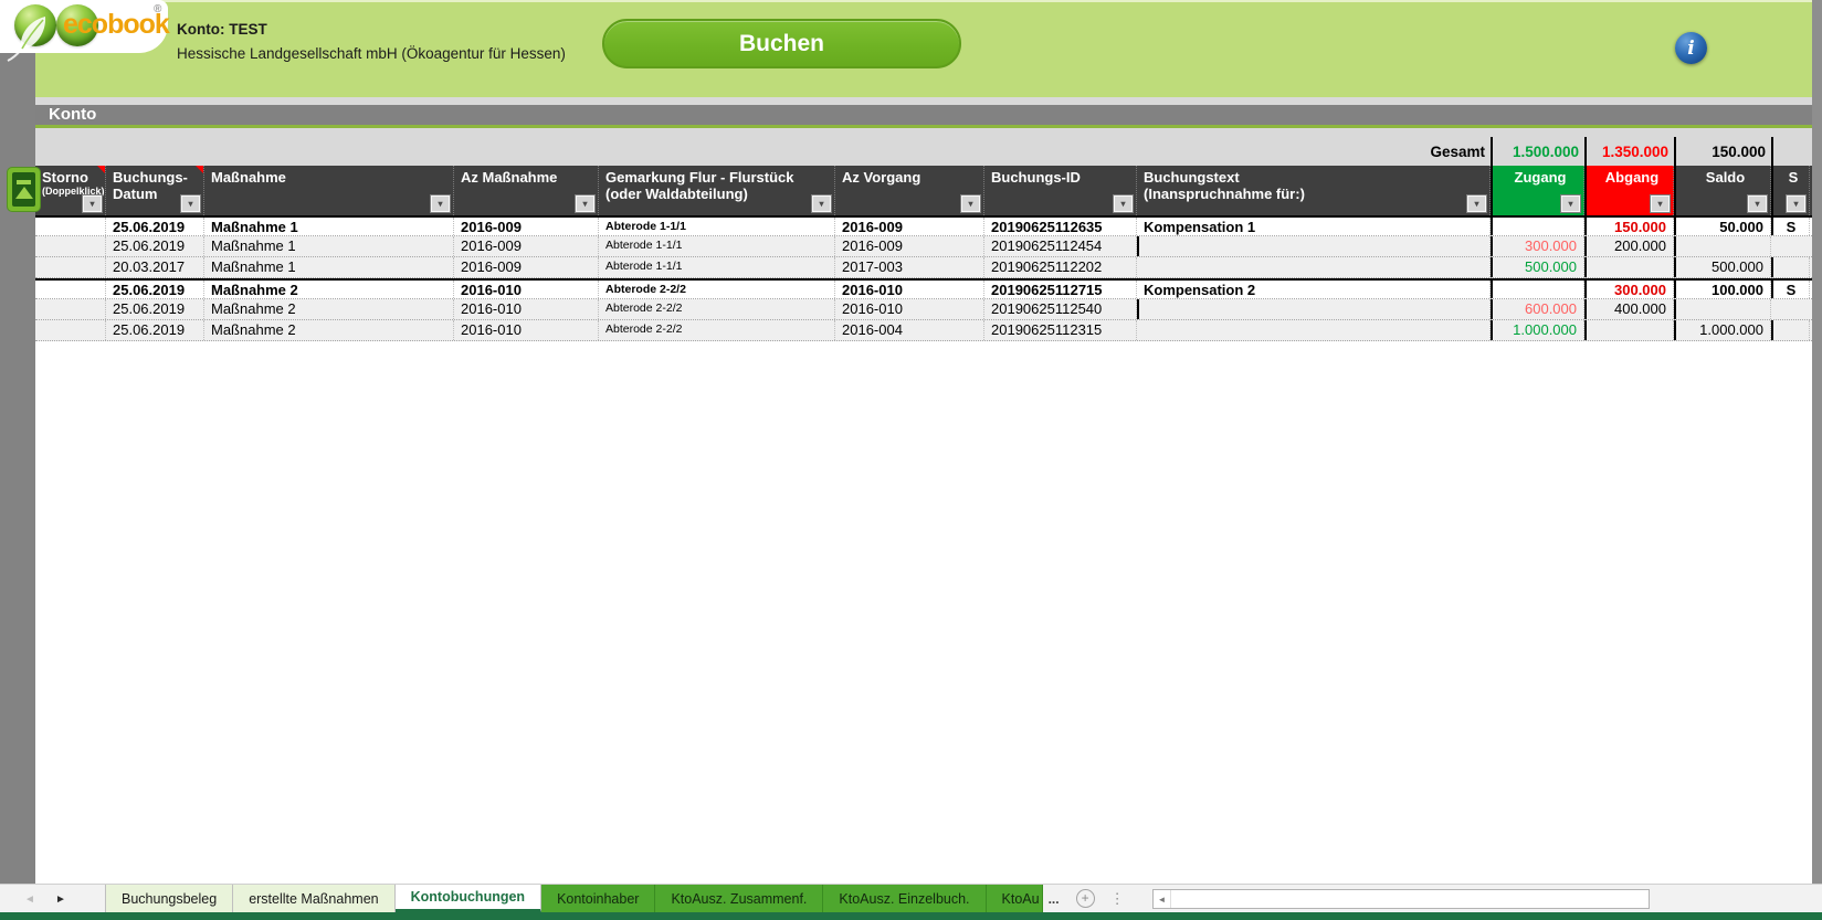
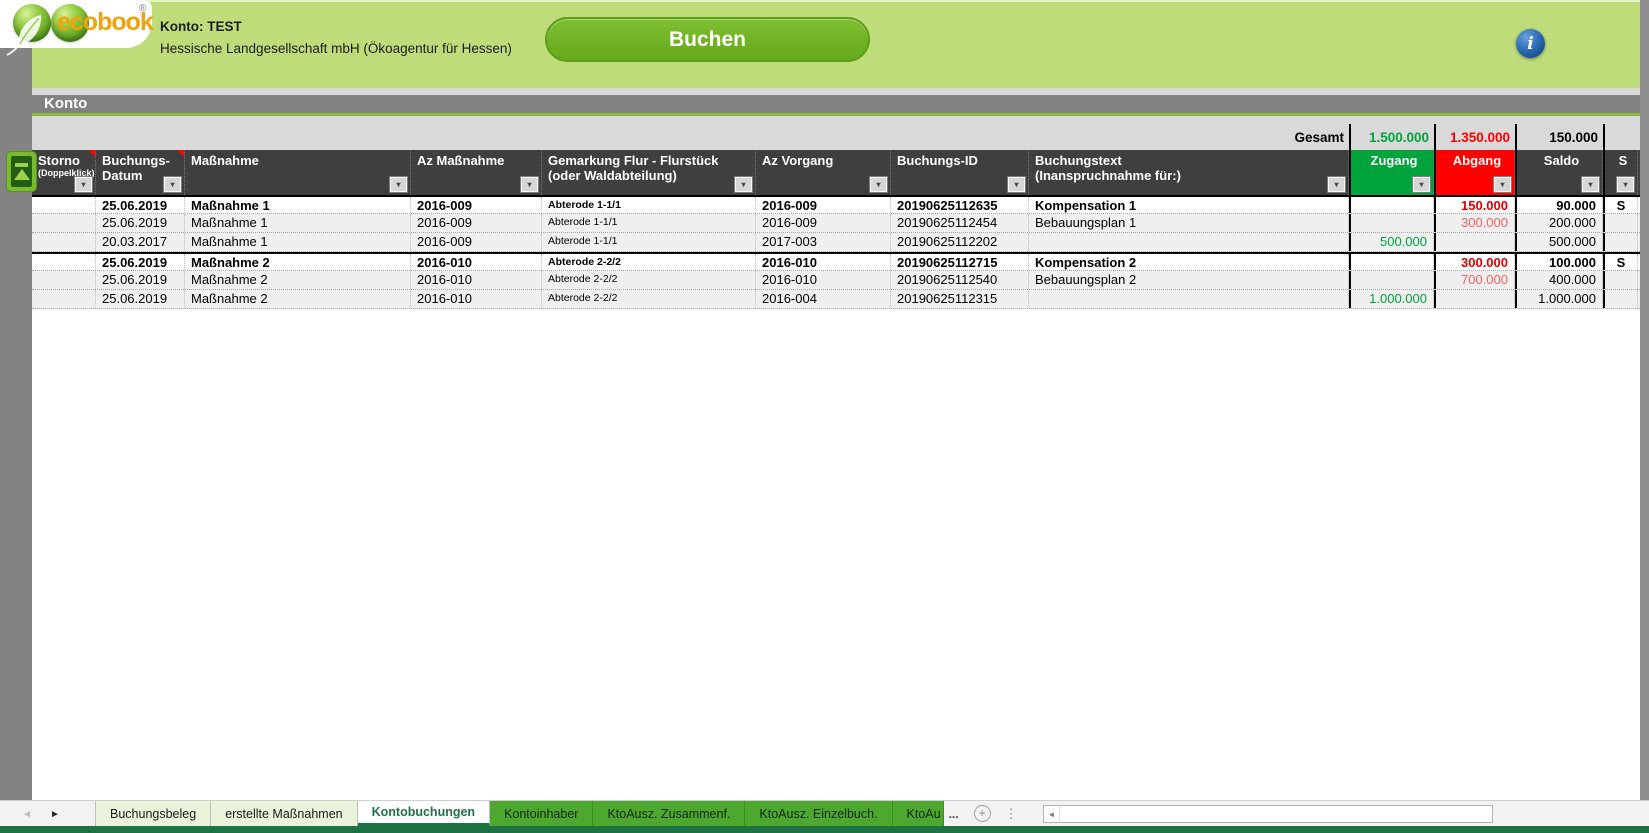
  Konto: TEST
  Hessische Landgesellschaft mbH (Ökoagentur für Hessen)
  Buchen
  i
  ecobook
  ®
  Konto
  Gesamt
  1.500.000
  1.350.000
  150.000
  Storno
  (Doppelklick)
  ▾
  Buchungs-
  Datum
  ▾
  Maßnahme
  ▾
  Az Maßnahme
  ▾
  Gemarkung Flur - Flurstück
  (oder Waldabteilung)
  ▾
  Az Vorgang
  ▾
  Buchungs-ID
  ▾
  Buchungstext
  (Inanspruchnahme für:)
  ▾
  Zugang
  ▾
  Abgang
  ▾
  Saldo
  ▾
  S
  ▾
  25.06.2019
  Maßnahme 1
  2016-009
  Abterode 1-1/1
  2016-009
  20190625112635
  Kompensation 1
  150.000
- 50.000
+ 90.000
  S
  25.06.2019
  Maßnahme 1
  2016-009
  Abterode 1-1/1
  2016-009
  20190625112454
+ Bebauungsplan 1
  300.000
  200.000
  20.03.2017
  Maßnahme 1
  2016-009
  Abterode 1-1/1
  2017-003
  20190625112202
  500.000
  500.000
  25.06.2019
  Maßnahme 2
  2016-010
  Abterode 2-2/2
  2016-010
  20190625112715
  Kompensation 2
  300.000
  100.000
  S
  25.06.2019
  Maßnahme 2
  2016-010
  Abterode 2-2/2
  2016-010
  20190625112540
+ Bebauungsplan 2
- 600.000
+ 700.000
  400.000
  25.06.2019
  Maßnahme 2
  2016-010
  Abterode 2-2/2
  2016-004
  20190625112315
  1.000.000
  1.000.000
  ◄
  ►
  Buchungsbeleg
  erstellte Maßnahmen
  Kontobuchungen
  Kontoinhaber
  KtoAusz. Zusammenf.
  KtoAusz. Einzelbuch.
  KtoAu
  ...
  +
  ⋮
  ◄
